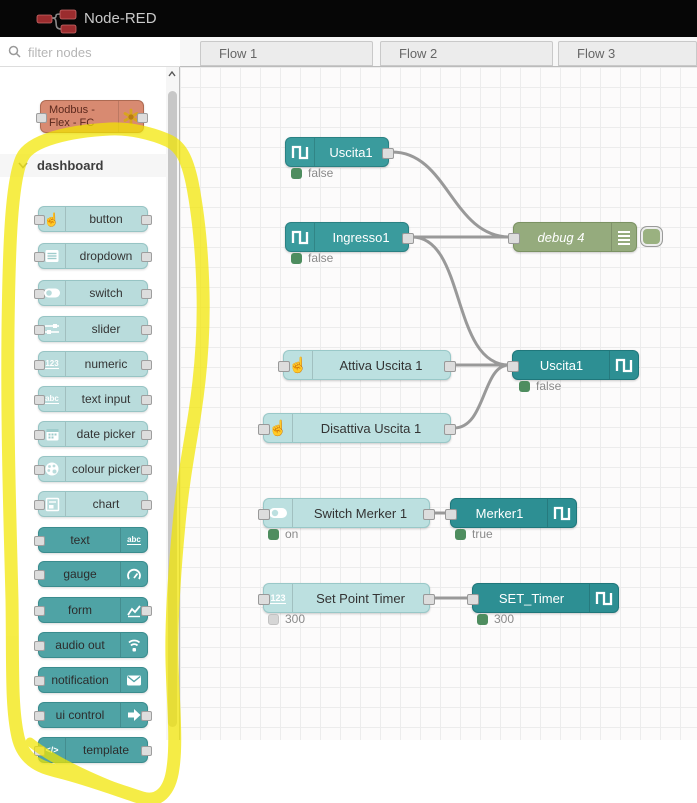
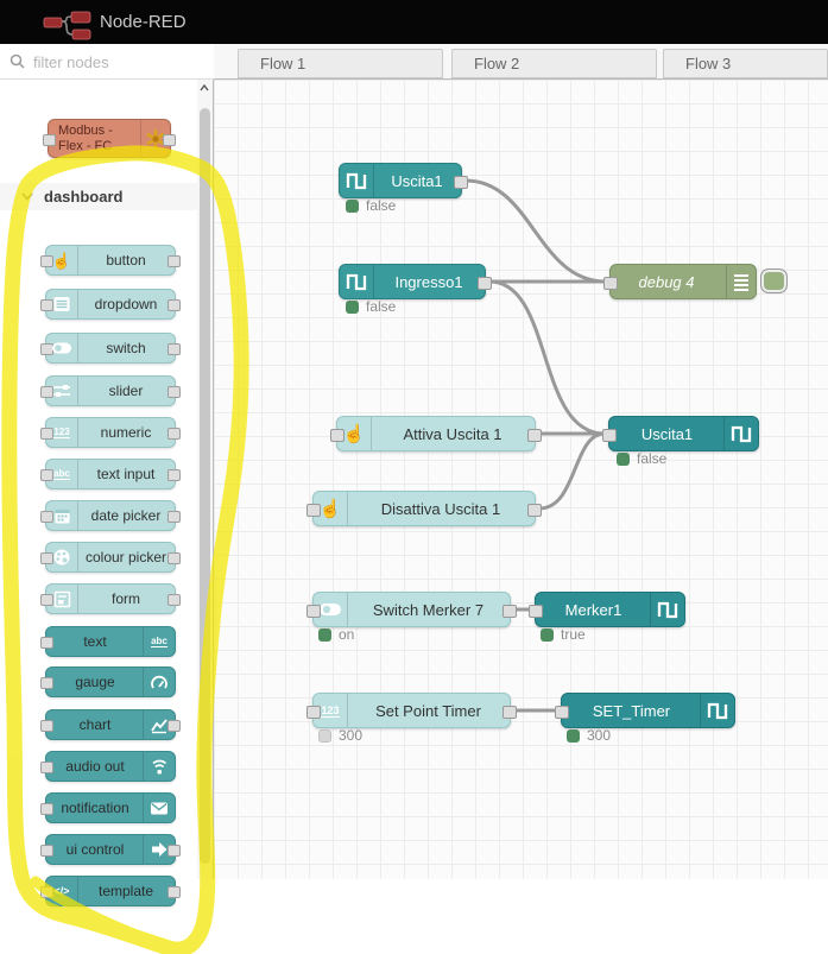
  Node-RED
  Flow 1
  Flow 2
  Flow 3
  Uscita1
  false
  Ingresso1
  false
  debug 4
  ☝
  Attiva Uscita 1
  Uscita1
  false
  ☝
  Disattiva Uscita 1
- Switch Merker 1
+ Switch Merker 7
  on
  Merker1
  true
  123
  Set Point Timer
  300
  SET_Timer
  300
  filter nodes
  Modbus -
  Flex - FC
  dashboard
  ☝
  button
  dropdown
  switch
  slider
  123
  numeric
  abc
  text input
  date picker
  colour picker
- chart
+ form
  text
  abc
  gauge
- form
+ chart
  audio out
  notification
  ui control
  </>
  template
